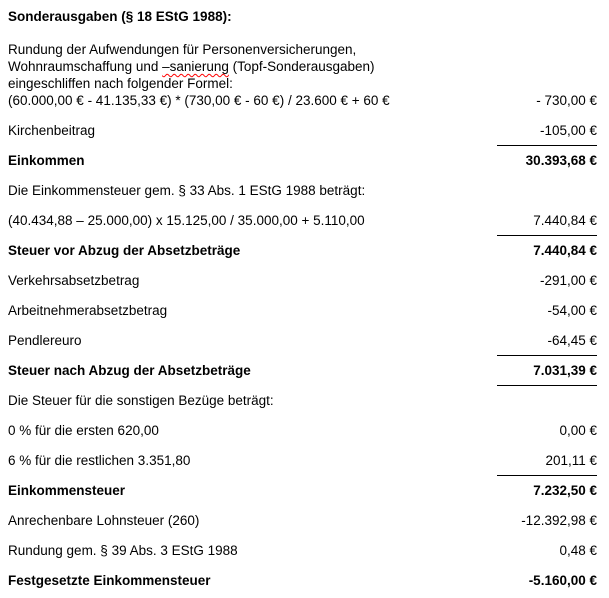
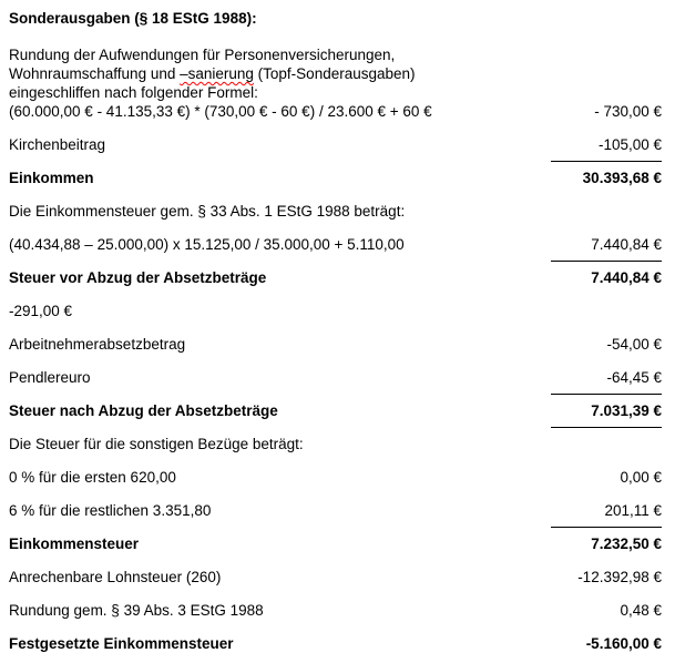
  Sonderausgaben (§ 18 EStG 1988):
  Rundung der Aufwendungen für Personenversicherungen,
  Wohnraumschaffung und –sanierung (Topf-Sonderausgaben)
  eingeschliffen nach folgender Formel:
  (60.000,00 € - 41.135,33 €) * (730,00 € - 60 €) / 23.600 € + 60 €
  - 730,00 €
  Kirchenbeitrag
  -105,00 €
  Einkommen
  30.393,68 €
  Die Einkommensteuer gem. § 33 Abs. 1 EStG 1988 beträgt:
  (40.434,88 – 25.000,00) x 15.125,00 / 35.000,00 + 5.110,00
  7.440,84 €
  Steuer vor Abzug der Absetzbeträge
  7.440,84 €
- Verkehrsabsetzbetrag
  -291,00 €
  Arbeitnehmerabsetzbetrag
  -54,00 €
  Pendlereuro
  -64,45 €
  Steuer nach Abzug der Absetzbeträge
  7.031,39 €
  Die Steuer für die sonstigen Bezüge beträgt:
  0 % für die ersten 620,00
  0,00 €
  6 % für die restlichen 3.351,80
  201,11 €
  Einkommensteuer
  7.232,50 €
  Anrechenbare Lohnsteuer (260)
  -12.392,98 €
  Rundung gem. § 39 Abs. 3 EStG 1988
  0,48 €
  Festgesetzte Einkommensteuer
  -5.160,00 €
